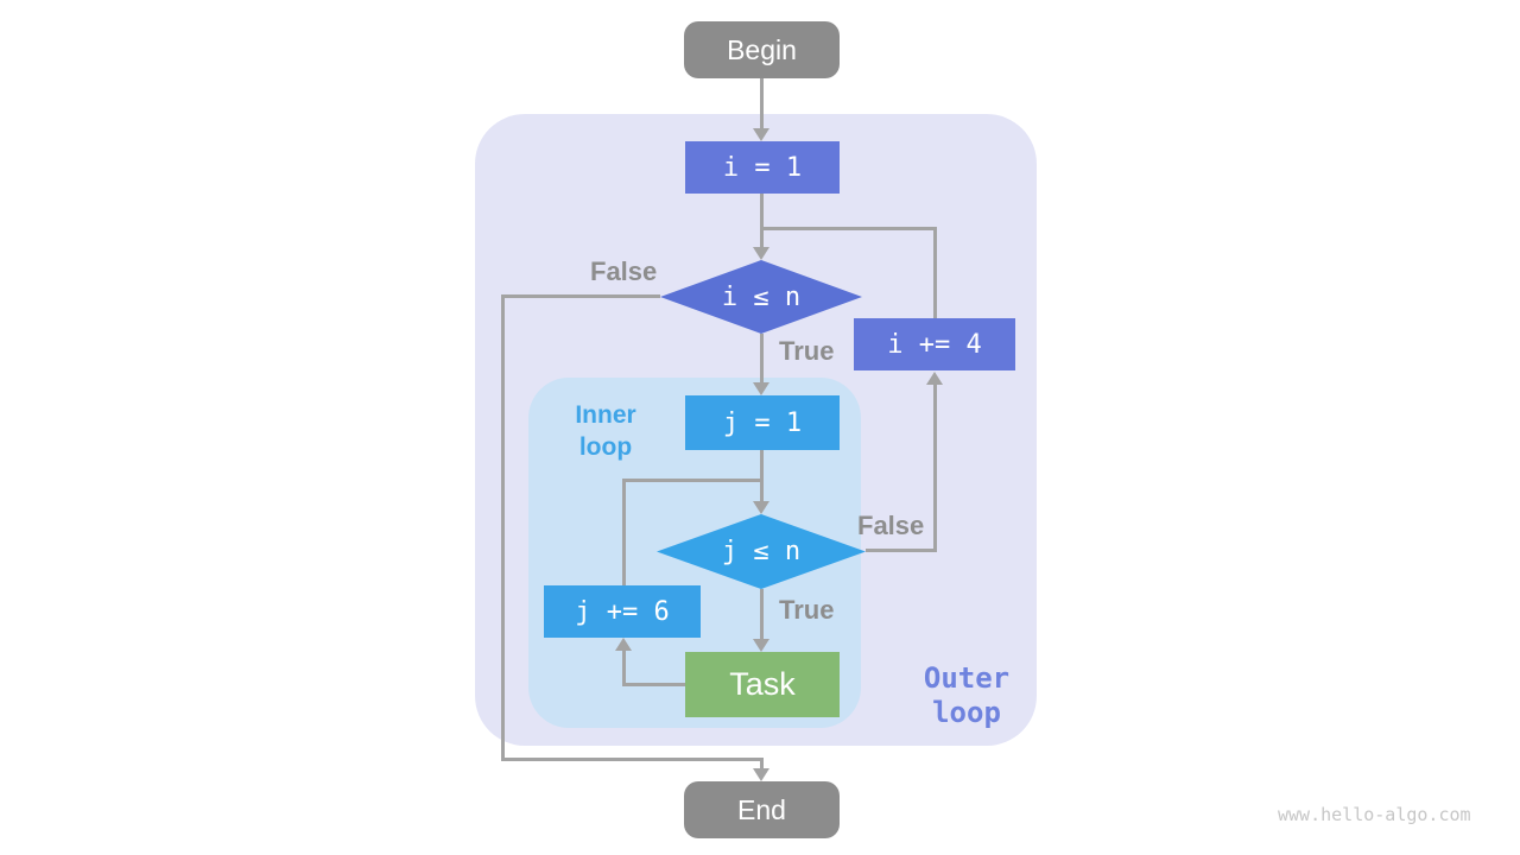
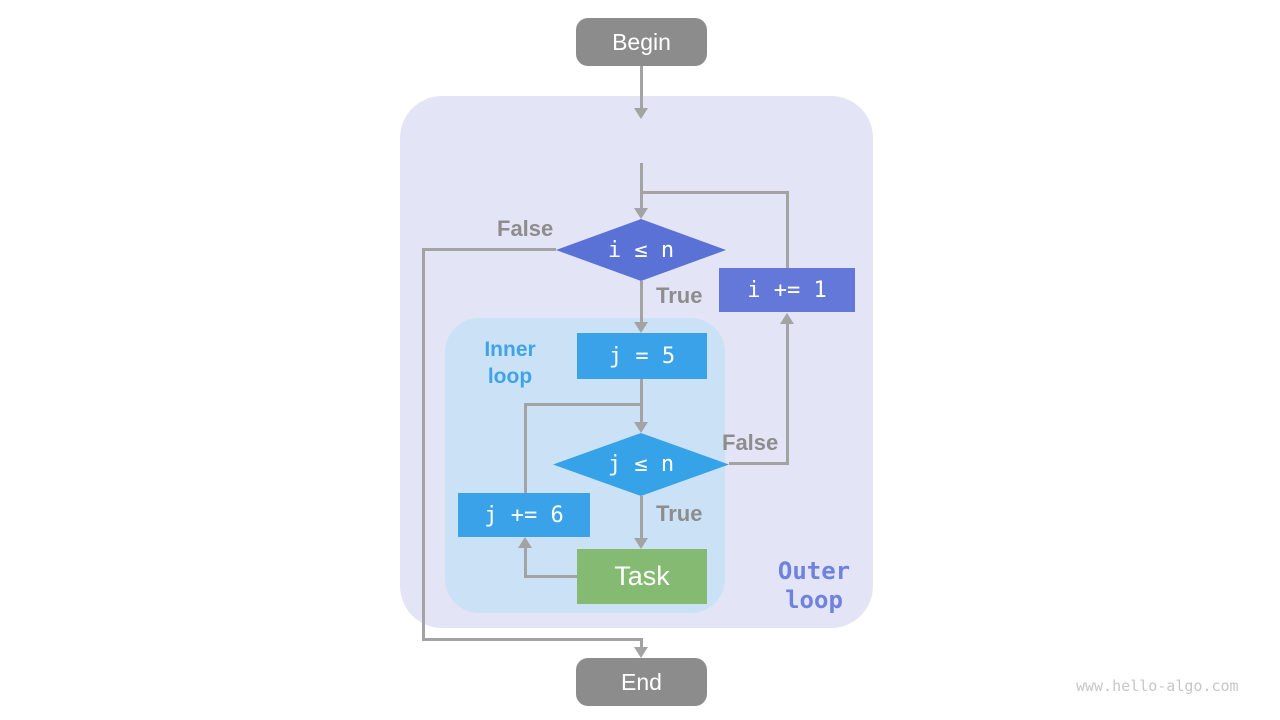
  Begin
- i = 1
  i ≤ n
- i += 4
+ i += 1
- j = 1
+ j = 5
  j ≤ n
  j += 6
  Task
  End
  False
  True
  False
  True
  Inner
  loop
  Outer
  loop
  www.hello-algo.com
